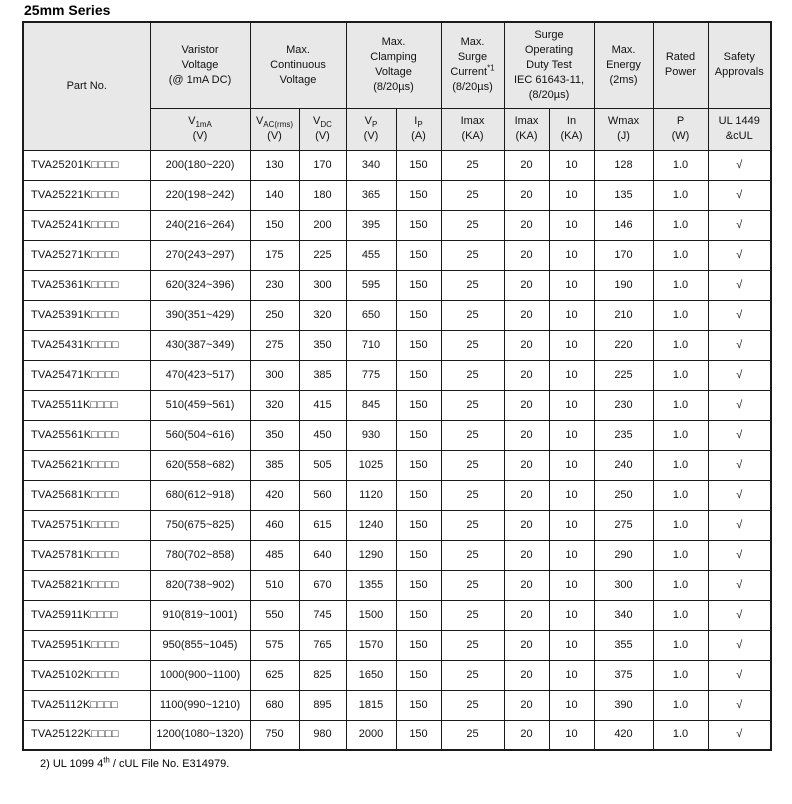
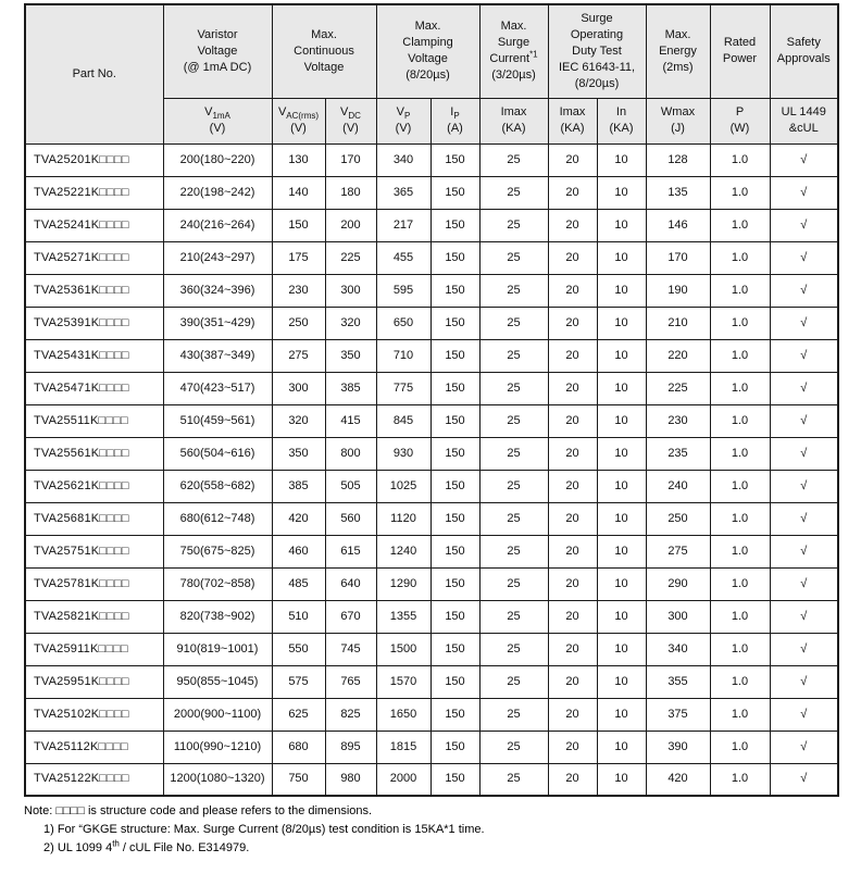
- 25mm Series
- Part No.	Varistor Voltage (@ 1mA DC)	Max. Continuous Voltage	Max. Clamping Voltage (8/20µs)	Max. Surge Current*1 (8/20µs)	Surge Operating Duty Test IEC 61643-11, (8/20µs)	Max. Energy (2ms)	Rated Power	Safety Approvals
+ Part No.	Varistor Voltage (@ 1mA DC)	Max. Continuous Voltage	Max. Clamping Voltage (8/20µs)	Max. Surge Current*1 (3/20µs)	Surge Operating Duty Test IEC 61643-11, (8/20µs)	Max. Energy (2ms)	Rated Power	Safety Approvals
  V1mA(V)	VAC(rms)(V)	VDC(V)	VP(V)	IP(A)	Imax(KA)	Imax(KA)	In(KA)	Wmax(J)	P(W)	UL 1449&cUL
  TVA25201K□□□□	200(180~220)	130	170	340	150	25	20	10	128	1.0	√
  TVA25221K□□□□	220(198~242)	140	180	365	150	25	20	10	135	1.0	√
- TVA25241K□□□□	240(216~264)	150	200	395	150	25	20	10	146	1.0	√
+ TVA25241K□□□□	240(216~264)	150	200	217	150	25	20	10	146	1.0	√
- TVA25271K□□□□	270(243~297)	175	225	455	150	25	20	10	170	1.0	√
+ TVA25271K□□□□	210(243~297)	175	225	455	150	25	20	10	170	1.0	√
- TVA25361K□□□□	620(324~396)	230	300	595	150	25	20	10	190	1.0	√
+ TVA25361K□□□□	360(324~396)	230	300	595	150	25	20	10	190	1.0	√
  TVA25391K□□□□	390(351~429)	250	320	650	150	25	20	10	210	1.0	√
  TVA25431K□□□□	430(387~349)	275	350	710	150	25	20	10	220	1.0	√
  TVA25471K□□□□	470(423~517)	300	385	775	150	25	20	10	225	1.0	√
  TVA25511K□□□□	510(459~561)	320	415	845	150	25	20	10	230	1.0	√
- TVA25561K□□□□	560(504~616)	350	450	930	150	25	20	10	235	1.0	√
+ TVA25561K□□□□	560(504~616)	350	800	930	150	25	20	10	235	1.0	√
  TVA25621K□□□□	620(558~682)	385	505	1025	150	25	20	10	240	1.0	√
- TVA25681K□□□□	680(612~918)	420	560	1120	150	25	20	10	250	1.0	√
+ TVA25681K□□□□	680(612~748)	420	560	1120	150	25	20	10	250	1.0	√
  TVA25751K□□□□	750(675~825)	460	615	1240	150	25	20	10	275	1.0	√
  TVA25781K□□□□	780(702~858)	485	640	1290	150	25	20	10	290	1.0	√
  TVA25821K□□□□	820(738~902)	510	670	1355	150	25	20	10	300	1.0	√
  TVA25911K□□□□	910(819~1001)	550	745	1500	150	25	20	10	340	1.0	√
  TVA25951K□□□□	950(855~1045)	575	765	1570	150	25	20	10	355	1.0	√
- TVA25102K□□□□	1000(900~1100)	625	825	1650	150	25	20	10	375	1.0	√
+ TVA25102K□□□□	2000(900~1100)	625	825	1650	150	25	20	10	375	1.0	√
  TVA25112K□□□□	1100(990~1210)	680	895	1815	150	25	20	10	390	1.0	√
  TVA25122K□□□□	1200(1080~1320)	750	980	2000	150	25	20	10	420	1.0	√
+ Note: □□□□ is structure code and please refers to the dimensions.
+ 1) For “GKGE structure: Max. Surge Current (8/20µs) test condition is 15KA*1 time.
  2) UL 1099 4th / cUL File No. E314979.
